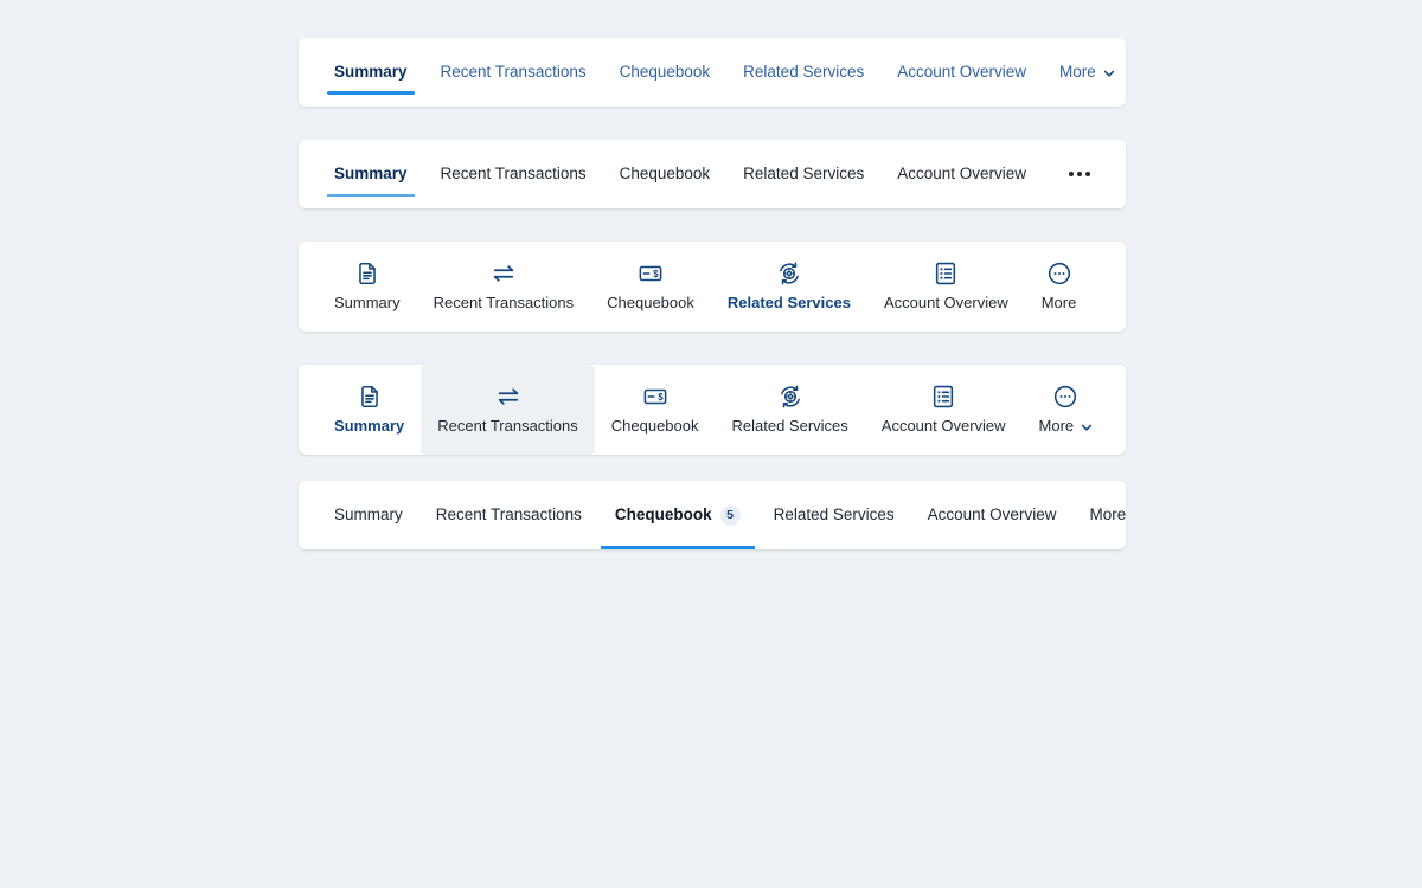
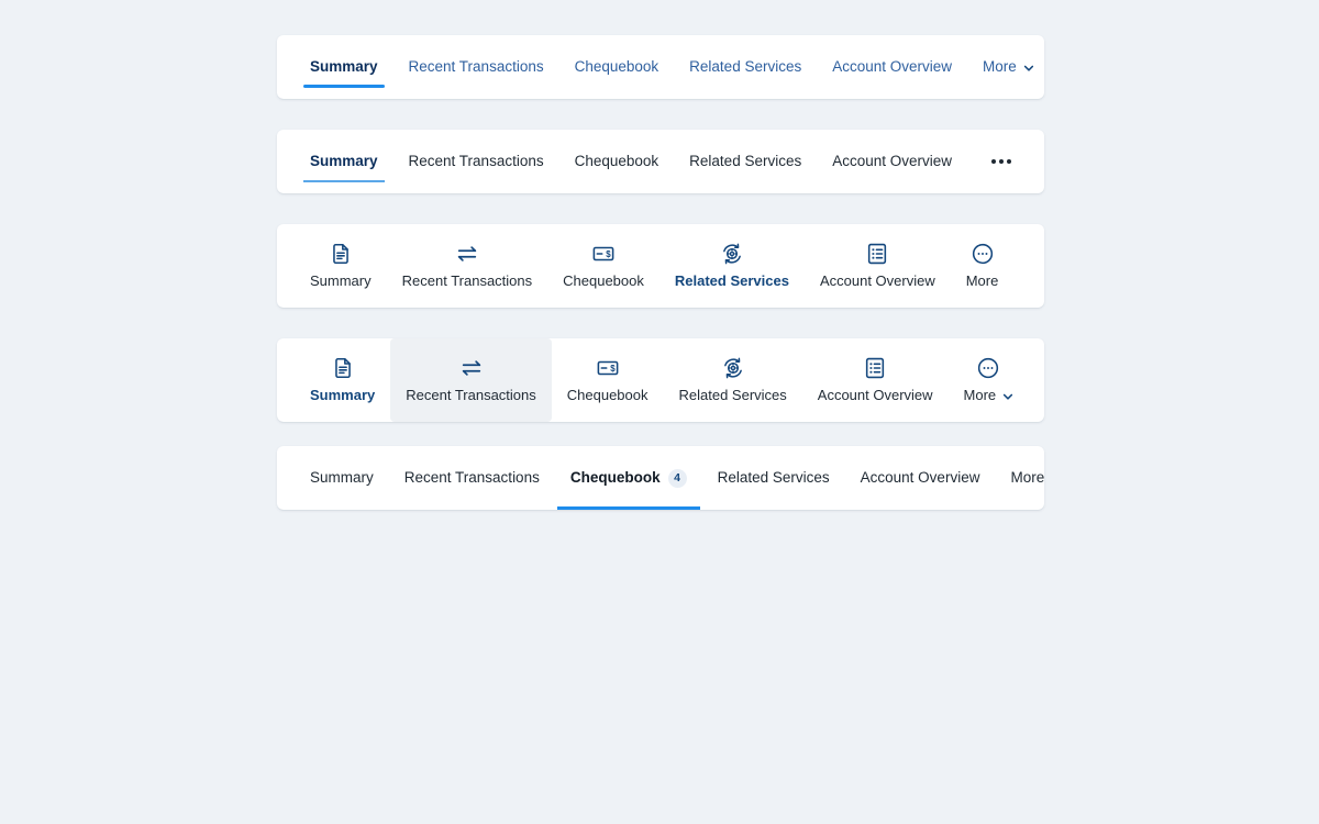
  Summary
  Recent Transactions
  Chequebook
  Related Services
  Account Overview
  More
  Summary
  Recent Transactions
  Chequebook
  Related Services
  Account Overview
  Summary
  Recent Transactions
  $
  Chequebook
  Related Services
  Account Overview
  More
  Summary
  Recent Transactions
  $
  Chequebook
  Related Services
  Account Overview
  More
  Summary
  Recent Transactions
  Chequebook
- 5
+ 4
  Related Services
  Account Overview
  More
